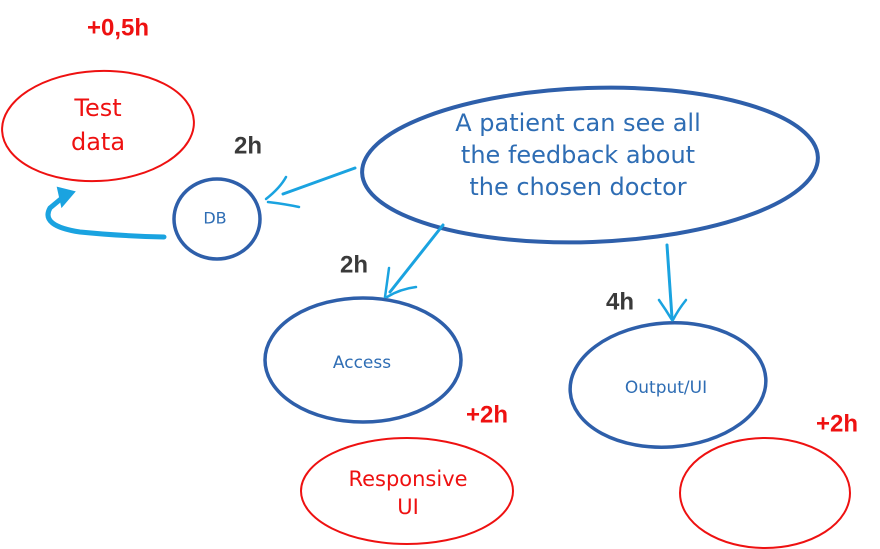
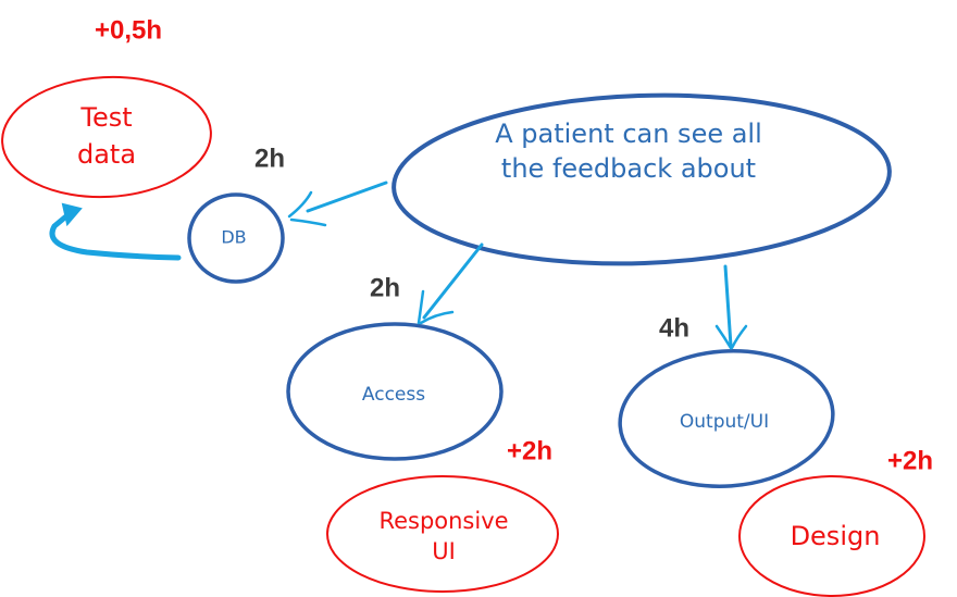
  A patient can see all
  the feedback about
- the chosen doctor
  DB
  Access
  Output/UI
  Test
  data
  Responsive
  UI
+ Design
  +0,5h
  2h
  2h
  4h
  +2h
  +2h
